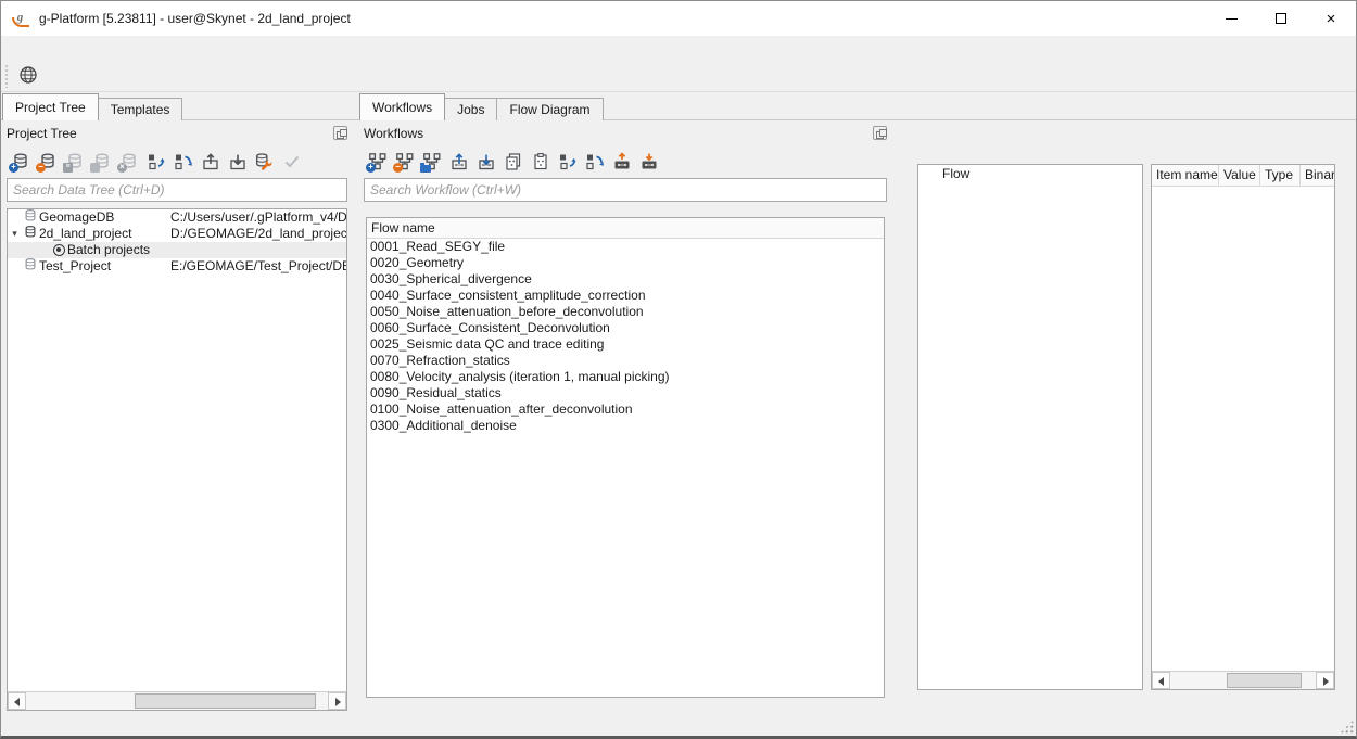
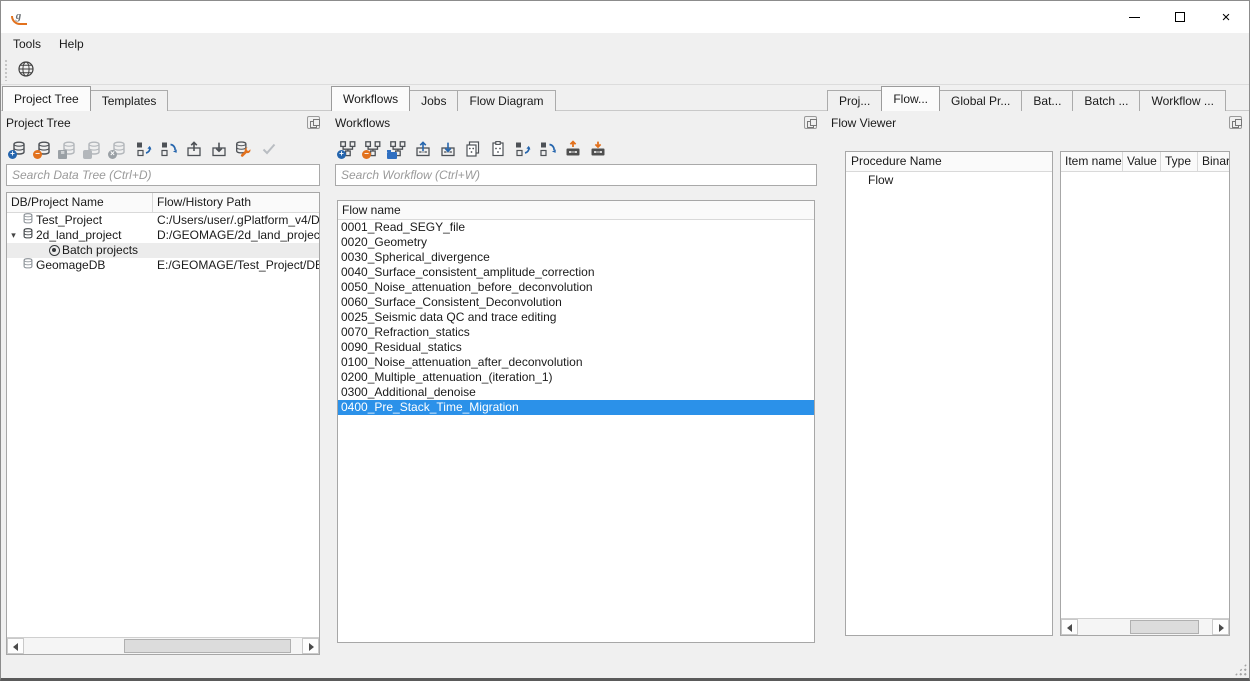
  g
- g-Platform [5.23811] - user@Skynet - 2d_land_project
  ×
+ Tools
+ Help
  Project Tree
  Templates
  Project Tree
  +
  −
  ×
  Search Data Tree (Ctrl+D)
+ DB/Project Name
+ Flow/History Path
- GeomageDB
+ Test_Project
  C:/Users/user/.gPlatform_v4/D
  ▾
  2d_land_project
  D:/GEOMAGE/2d_land_projec
  Batch projects
- Test_Project
+ GeomageDB
  E:/GEOMAGE/Test_Project/D
  Workflows
  Jobs
  Flow Diagram
  Workflows
  +
  −
  Search Workflow (Ctrl+W)
  Flow name
  0001_Read_SEGY_file
  0020_Geometry
  0030_Spherical_divergence
  0040_Surface_consistent_amplitude_correction
  0050_Noise_attenuation_before_deconvolution
  0060_Surface_Consistent_Deconvolution
  0025_Seismic data QC and trace editing
  0070_Refraction_statics
- 0080_Velocity_analysis (iteration 1, manual picking)
  0090_Residual_statics
  0100_Noise_attenuation_after_deconvolution
+ 0200_Multiple_attenuation_(iteration_1)
  0300_Additional_denoise
+ 0400_Pre_Stack_Time_Migration
+ Proj...
+ Flow...
+ Global Pr...
+ Bat...
+ Batch ...
+ Workflow ...
+ Flow Viewer
+ Procedure Name
  Flow
  Item name
  Value
  Type
  Binar
